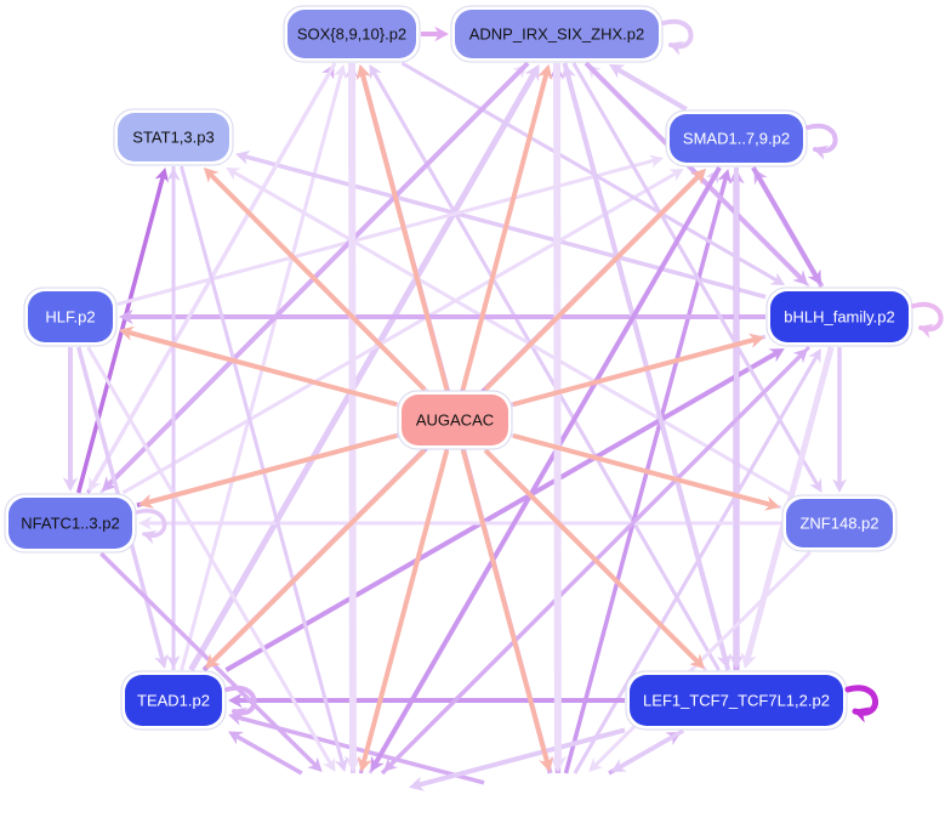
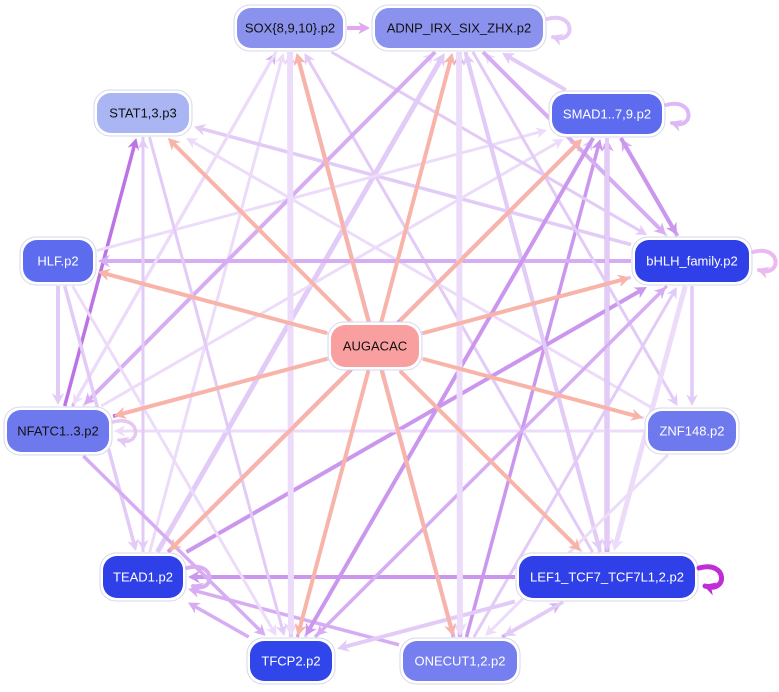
  SOX{8,9,10}.p2
  ADNP_IRX_SIX_ZHX.p2
  STAT1,3.p3
  SMAD1..7,9.p2
  HLF.p2
  bHLH_family.p2
  AUGACAC
  NFATC1..3.p2
  ZNF148.p2
  TEAD1.p2
  LEF1_TCF7_TCF7L1,2.p2
+ TFCP2.p2
+ ONECUT1,2.p2
